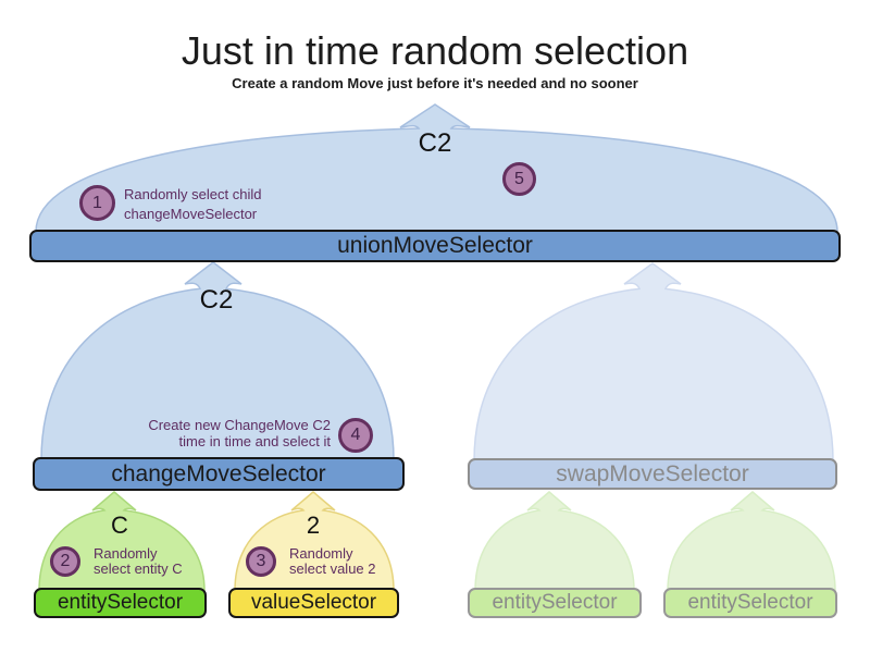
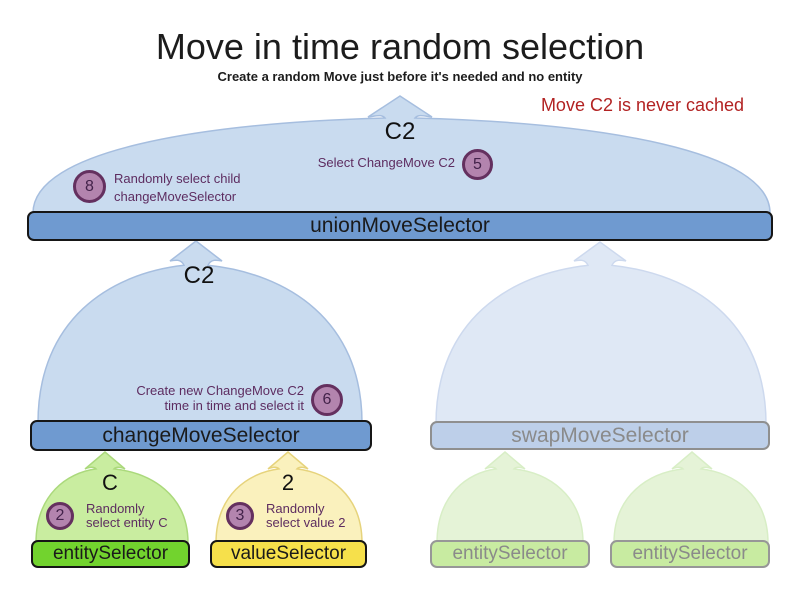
- Just in time random selection
+ Move in time random selection
- Create a random Move just before it's needed and no sooner
+ Create a random Move just before it's needed and no entity
+ Move C2 is never cached
  C2
  C2
  C
  2
  unionMoveSelector
  changeMoveSelector
  swapMoveSelector
  entitySelector
  valueSelector
  entitySelector
  entitySelector
- 1
+ 8
  Randomly select child
  changeMoveSelector
  2
  Randomly
  select entity C
  3
  Randomly
  select value 2
- 4
+ 6
  Create new ChangeMove C2
  time in time and select it
  5
+ Select ChangeMove C2
